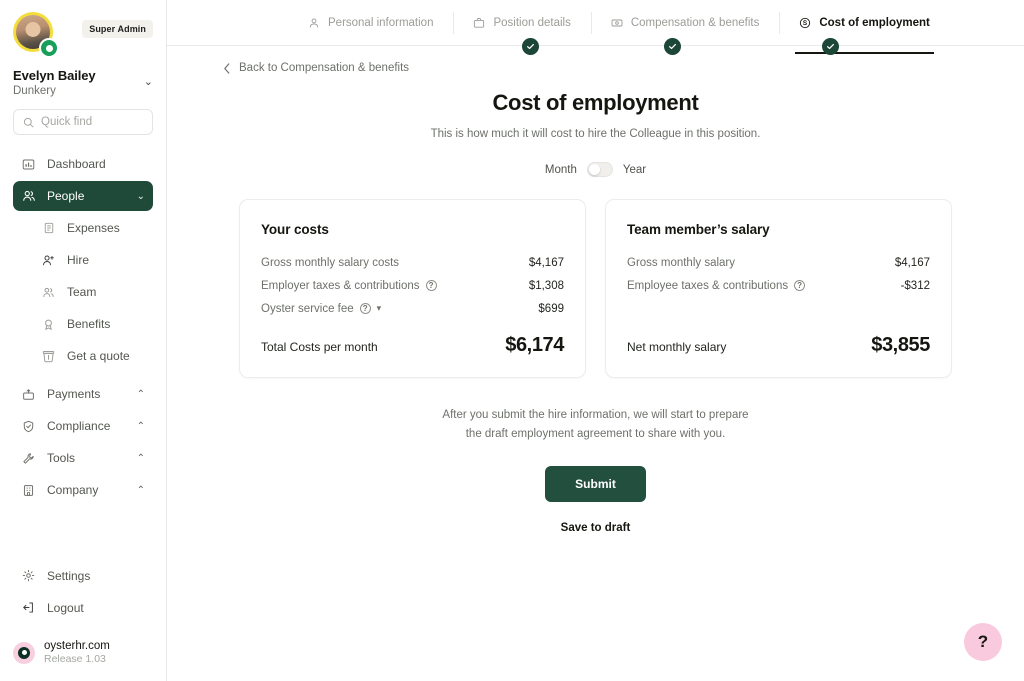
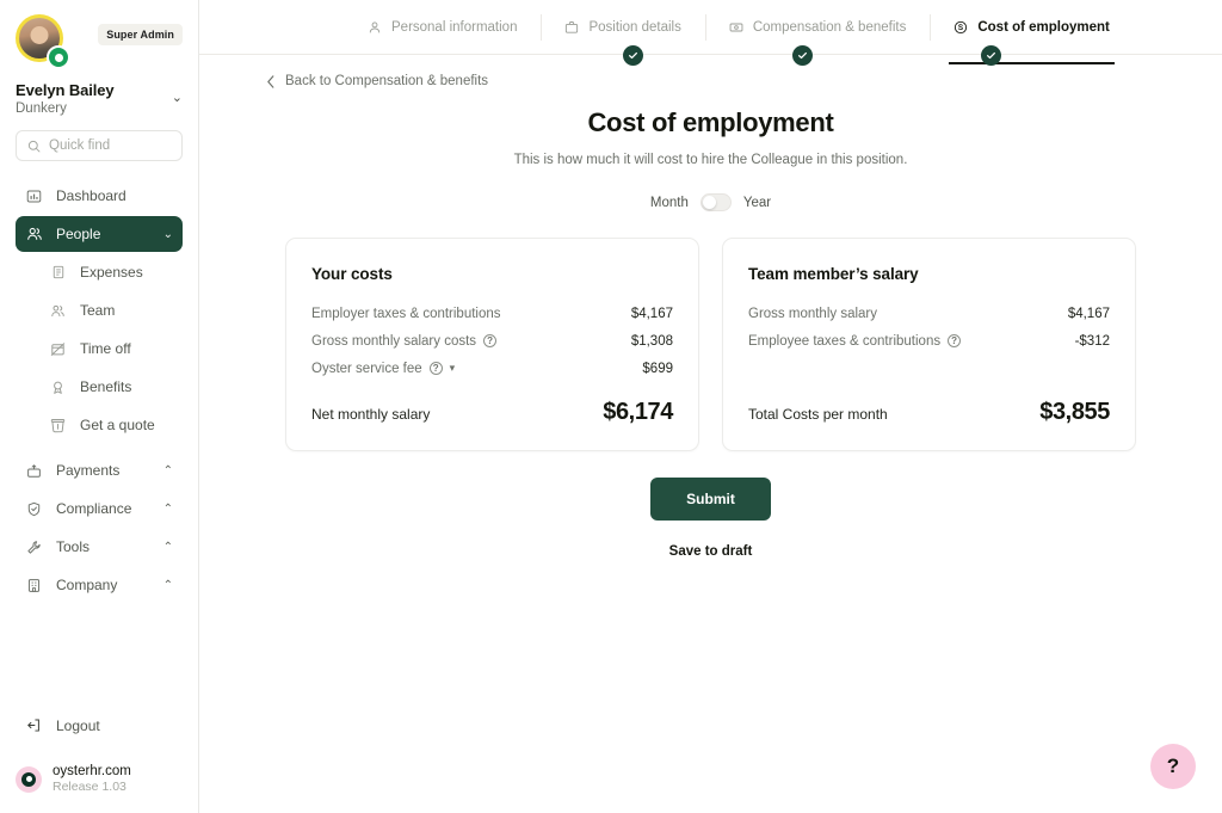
  Super Admin
  Evelyn Bailey
  Dunkery
  ⌄
  Quick find
  Dashboard
  People
  ⌄
  Expenses
- Hire
  Team
+ Time off
  Benefits
  Get a quote
  Payments
  ⌃
  Compliance
  ⌃
  Tools
  ⌃
  Company
  ⌃
- Settings
  Logout
  oysterhr.com
  Release 1.03
  Personal information
  Position details
  Compensation & benefits
  Cost of employment
  Back to Compensation & benefits
  Cost of employment
  This is how much it will cost to hire the Colleague in this position.
  Month
  Year
  Your costs
- Gross monthly salary costs
+ Employer taxes & contributions
  $4,167
- Employer taxes & contributions
+ Gross monthly salary costs
  ?
  $1,308
  Oyster service fee
  ?
  ▾
  $699
- Total Costs per month
+ Net monthly salary
  $6,174
  Team member’s salary
  Gross monthly salary
  $4,167
  Employee taxes & contributions
  ?
  -$312
- Net monthly salary
+ Total Costs per month
  $3,855
- After you submit the hire information, we will start to prepare
- the draft employment agreement to share with you.
  Submit
  Save to draft
  ?
